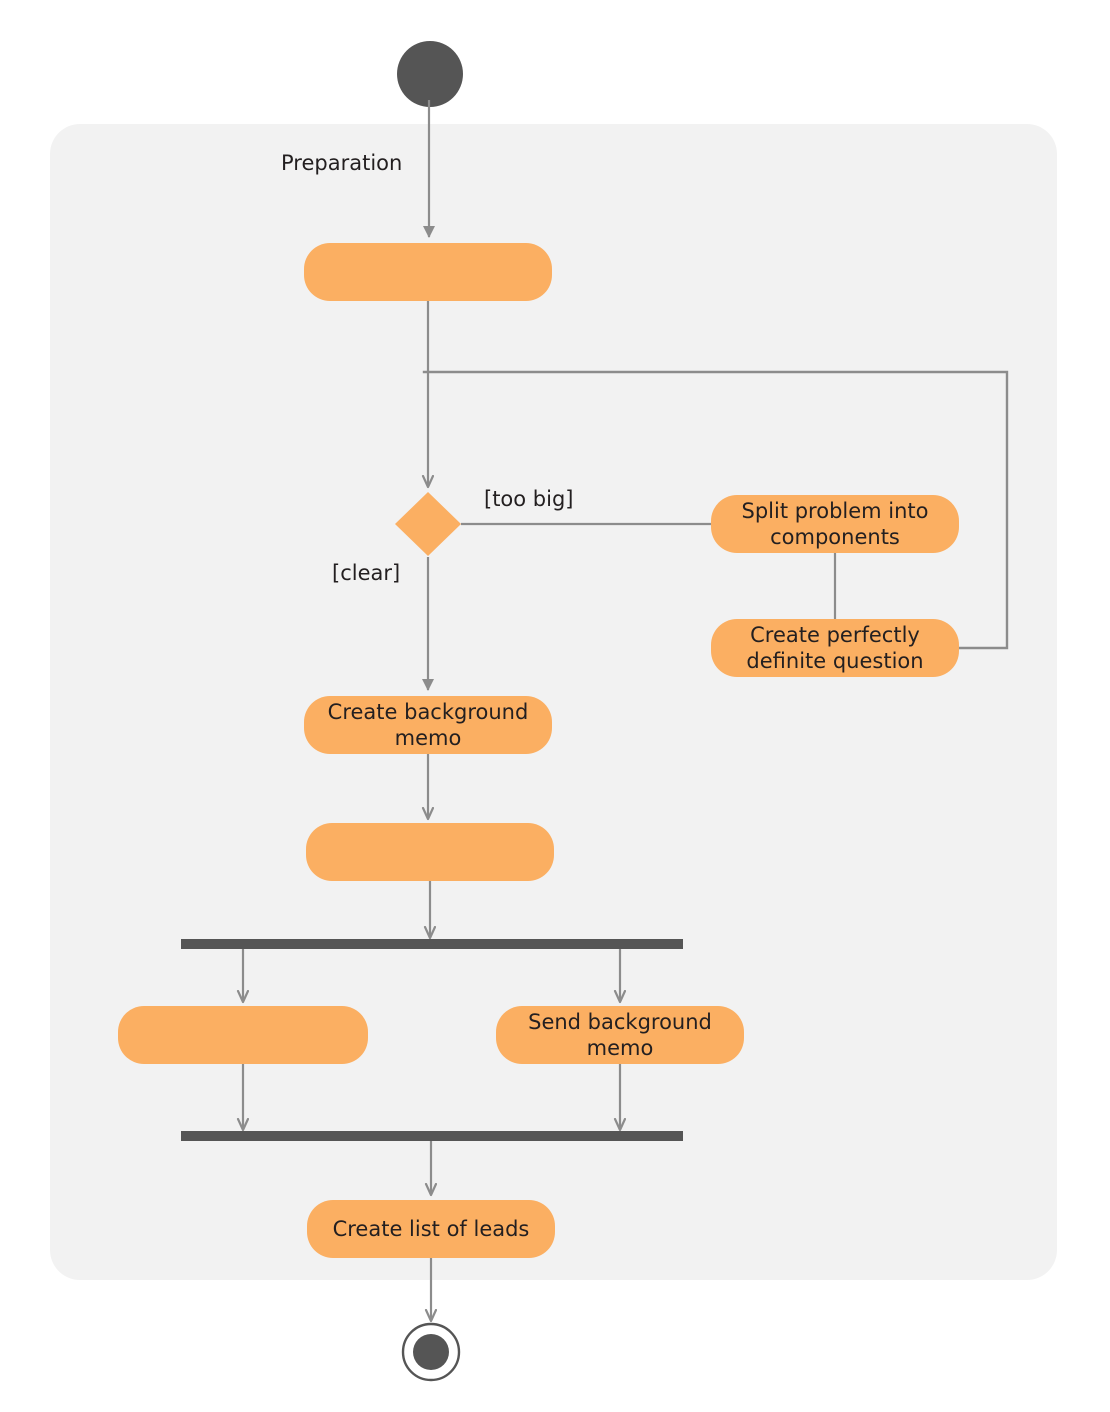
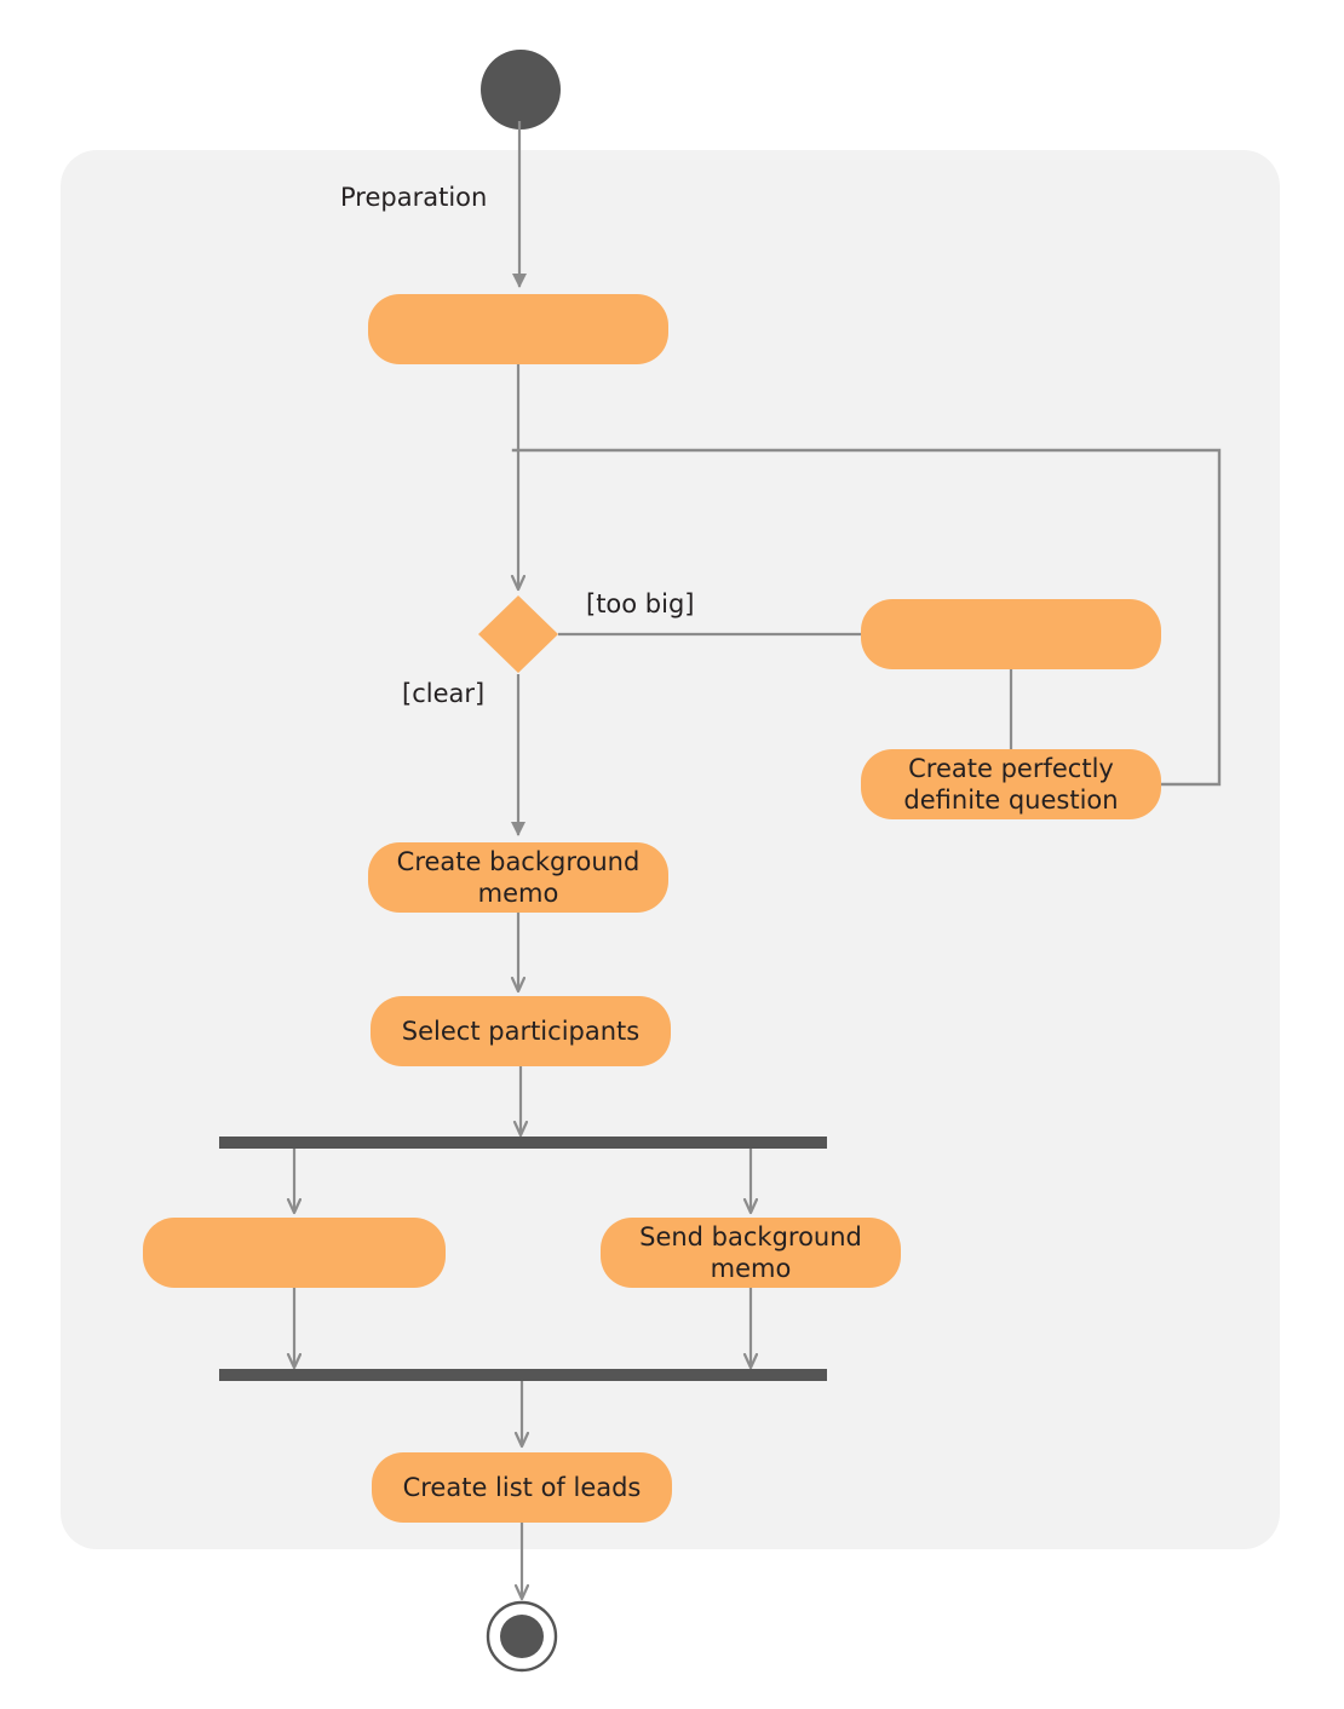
  Preparation
- Split problem into
- components
  Create perfectly
  definite question
  Create background
  memo
+ Select participants
  Send background
  memo
  Create list of leads
  [too big]
  [clear]
